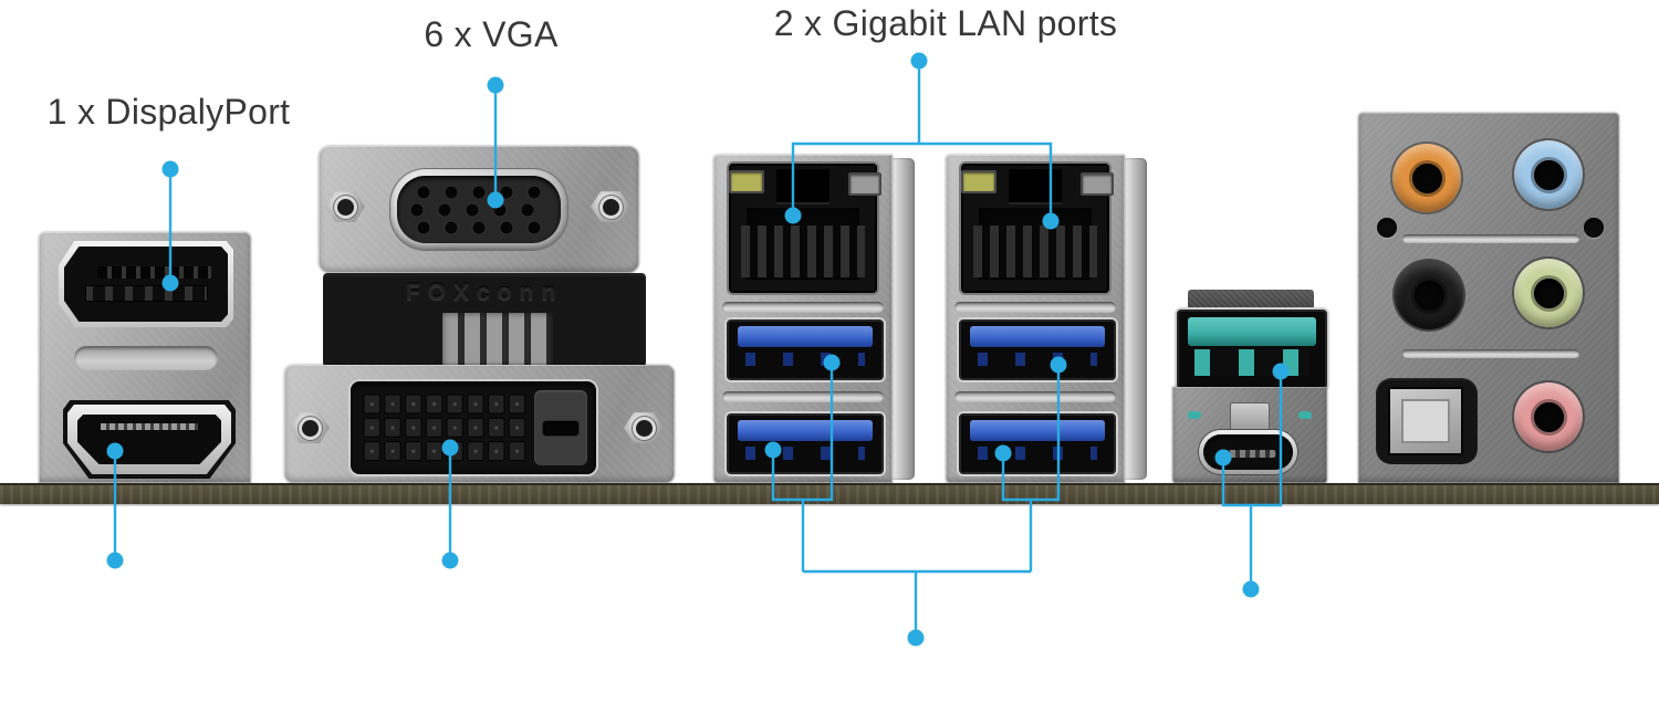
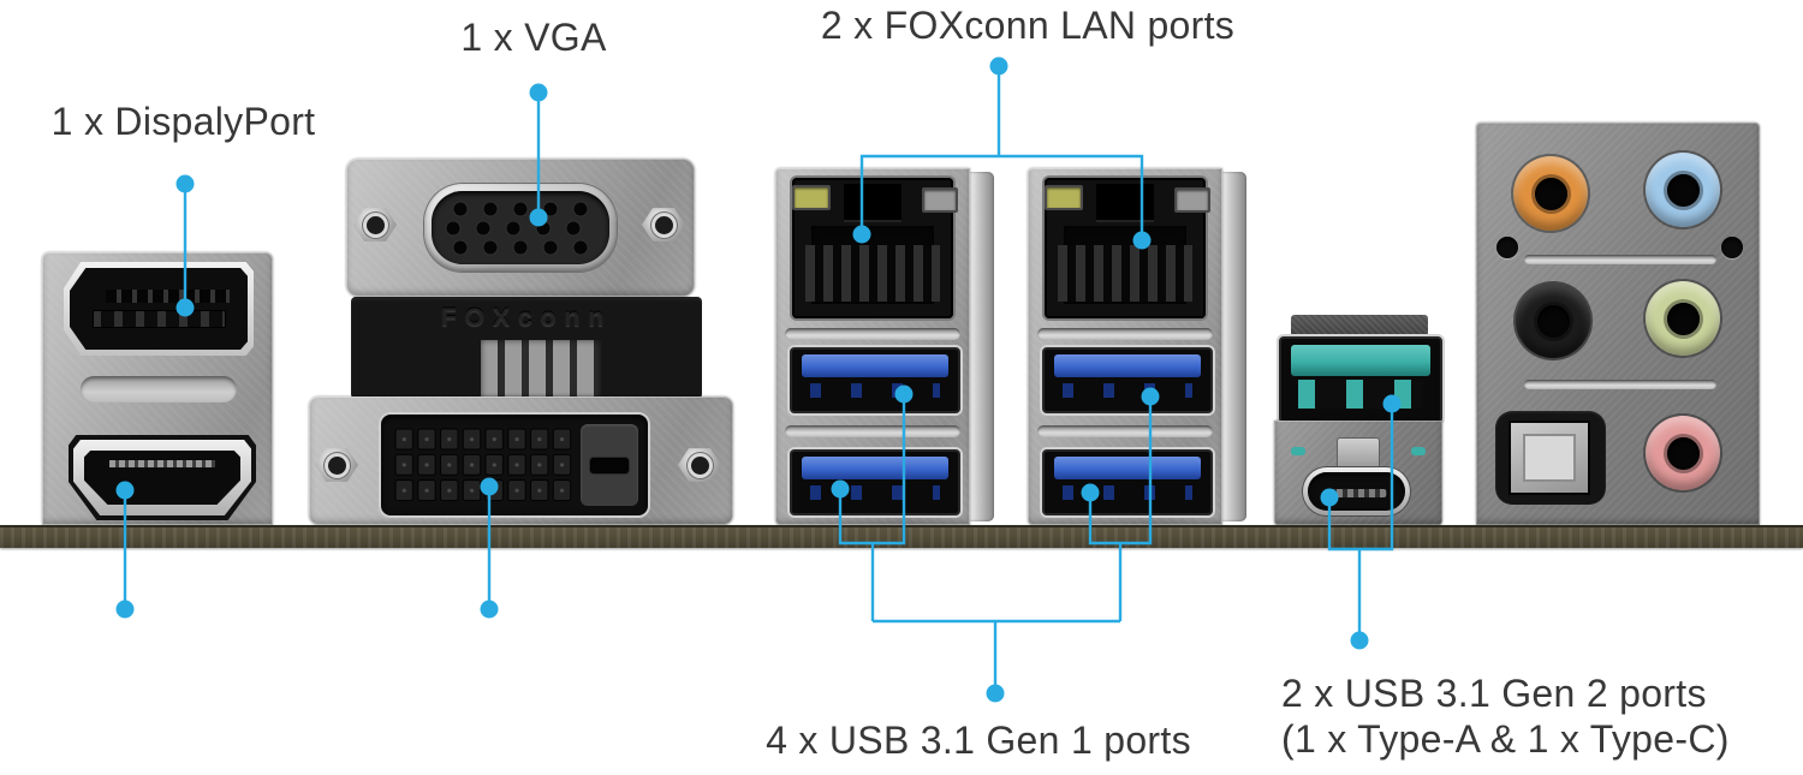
  1 x DispalyPort
- 6 x VGA
+ 1 x VGA
- 2 x Gigabit LAN ports
+ 2 x FOXconn LAN ports
+ 4 x USB 3.1 Gen 1 ports
+ 2 x USB 3.1 Gen 2 ports
+ (1 x Type-A & 1 x Type-C)
  FOXconn
